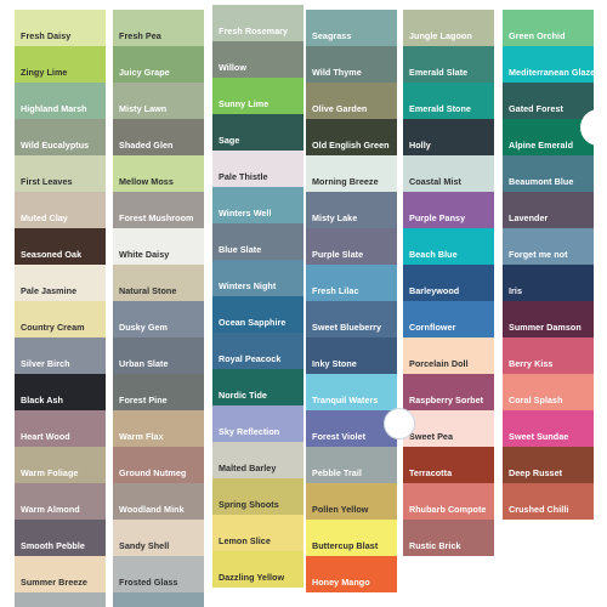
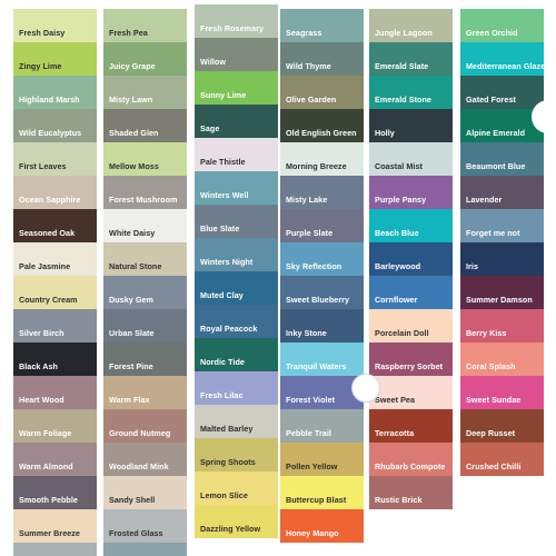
  Fresh Daisy
  Zingy Lime
  Highland Marsh
  Wild Eucalyptus
  First Leaves
- Muted Clay
+ Ocean Sapphire
  Seasoned Oak
  Pale Jasmine
  Country Cream
  Silver Birch
  Black Ash
  Heart Wood
  Warm Foliage
  Warm Almond
  Smooth Pebble
  Summer Breeze
  Fresh Pea
  Juicy Grape
  Misty Lawn
  Shaded Glen
  Mellow Moss
  Forest Mushroom
  White Daisy
  Natural Stone
  Dusky Gem
  Urban Slate
  Forest Pine
  Warm Flax
  Ground Nutmeg
  Woodland Mink
  Sandy Shell
  Frosted Glass
  Fresh Rosemary
  Willow
  Sunny Lime
  Sage
  Pale Thistle
  Winters Well
  Blue Slate
  Winters Night
- Ocean Sapphire
+ Muted Clay
  Royal Peacock
  Nordic Tide
- Sky Reflection
+ Fresh Lilac
  Malted Barley
  Spring Shoots
  Lemon Slice
  Dazzling Yellow
  Seagrass
  Wild Thyme
  Olive Garden
  Old English Green
  Morning Breeze
  Misty Lake
  Purple Slate
- Fresh Lilac
+ Sky Reflection
  Sweet Blueberry
  Inky Stone
  Tranquil Waters
  Forest Violet
  Pebble Trail
  Pollen Yellow
  Buttercup Blast
  Honey Mango
  Jungle Lagoon
  Emerald Slate
  Emerald Stone
  Holly
  Coastal Mist
  Purple Pansy
  Beach Blue
  Barleywood
  Cornflower
  Porcelain Doll
  Raspberry Sorbet
  Sweet Pea
  Terracotta
  Rhubarb Compote
  Rustic Brick
  Green Orchid
  Mediterranean Glaze
  Gated Forest
  Alpine Emerald
  Beaumont Blue
  Lavender
  Forget me not
  Iris
  Summer Damson
  Berry Kiss
  Coral Splash
  Sweet Sundae
  Deep Russet
  Crushed Chilli
